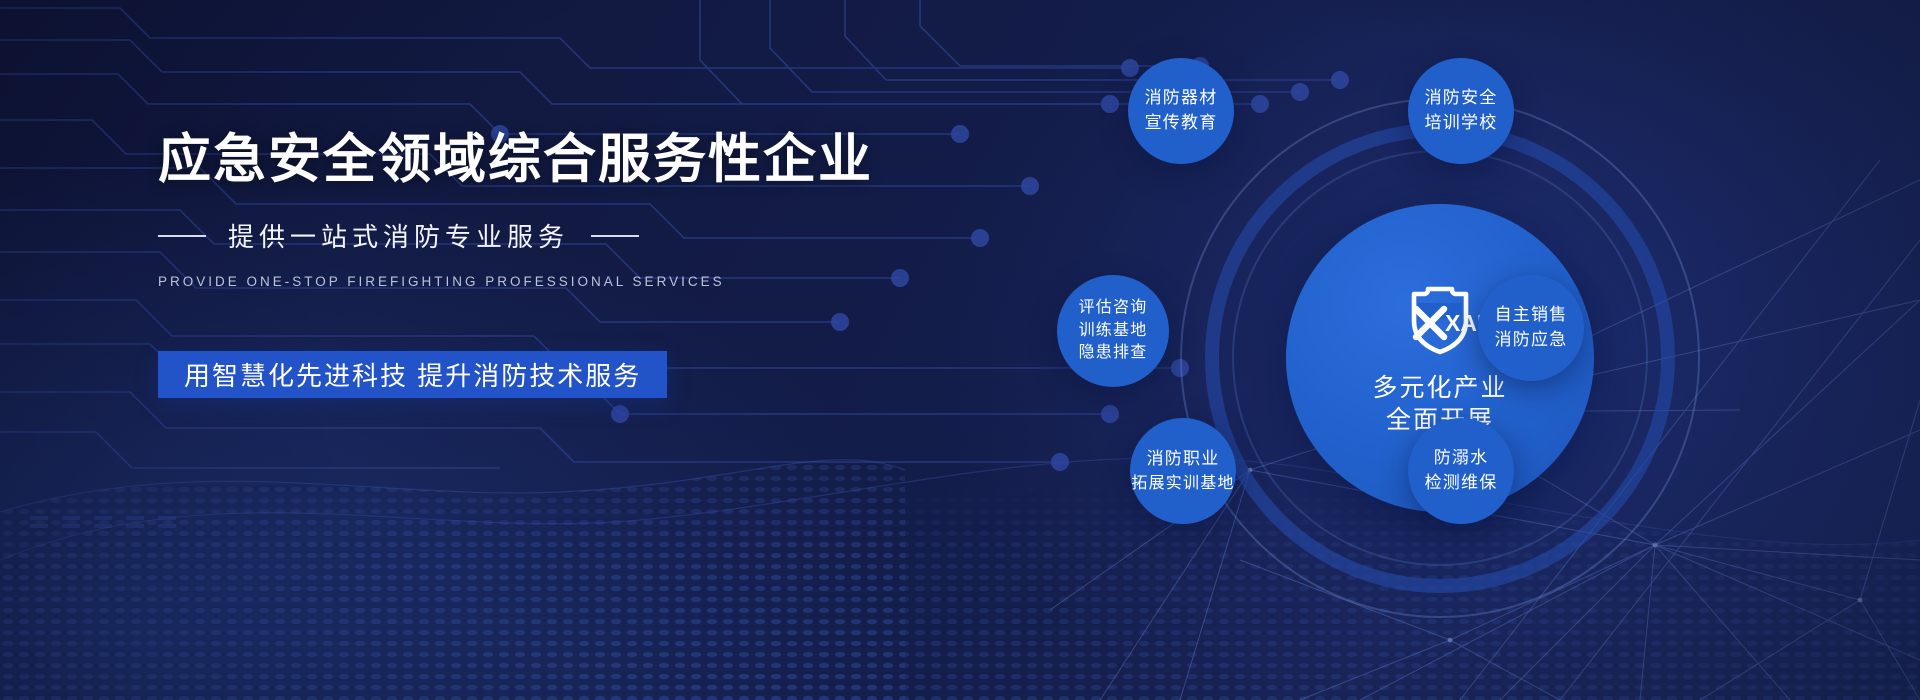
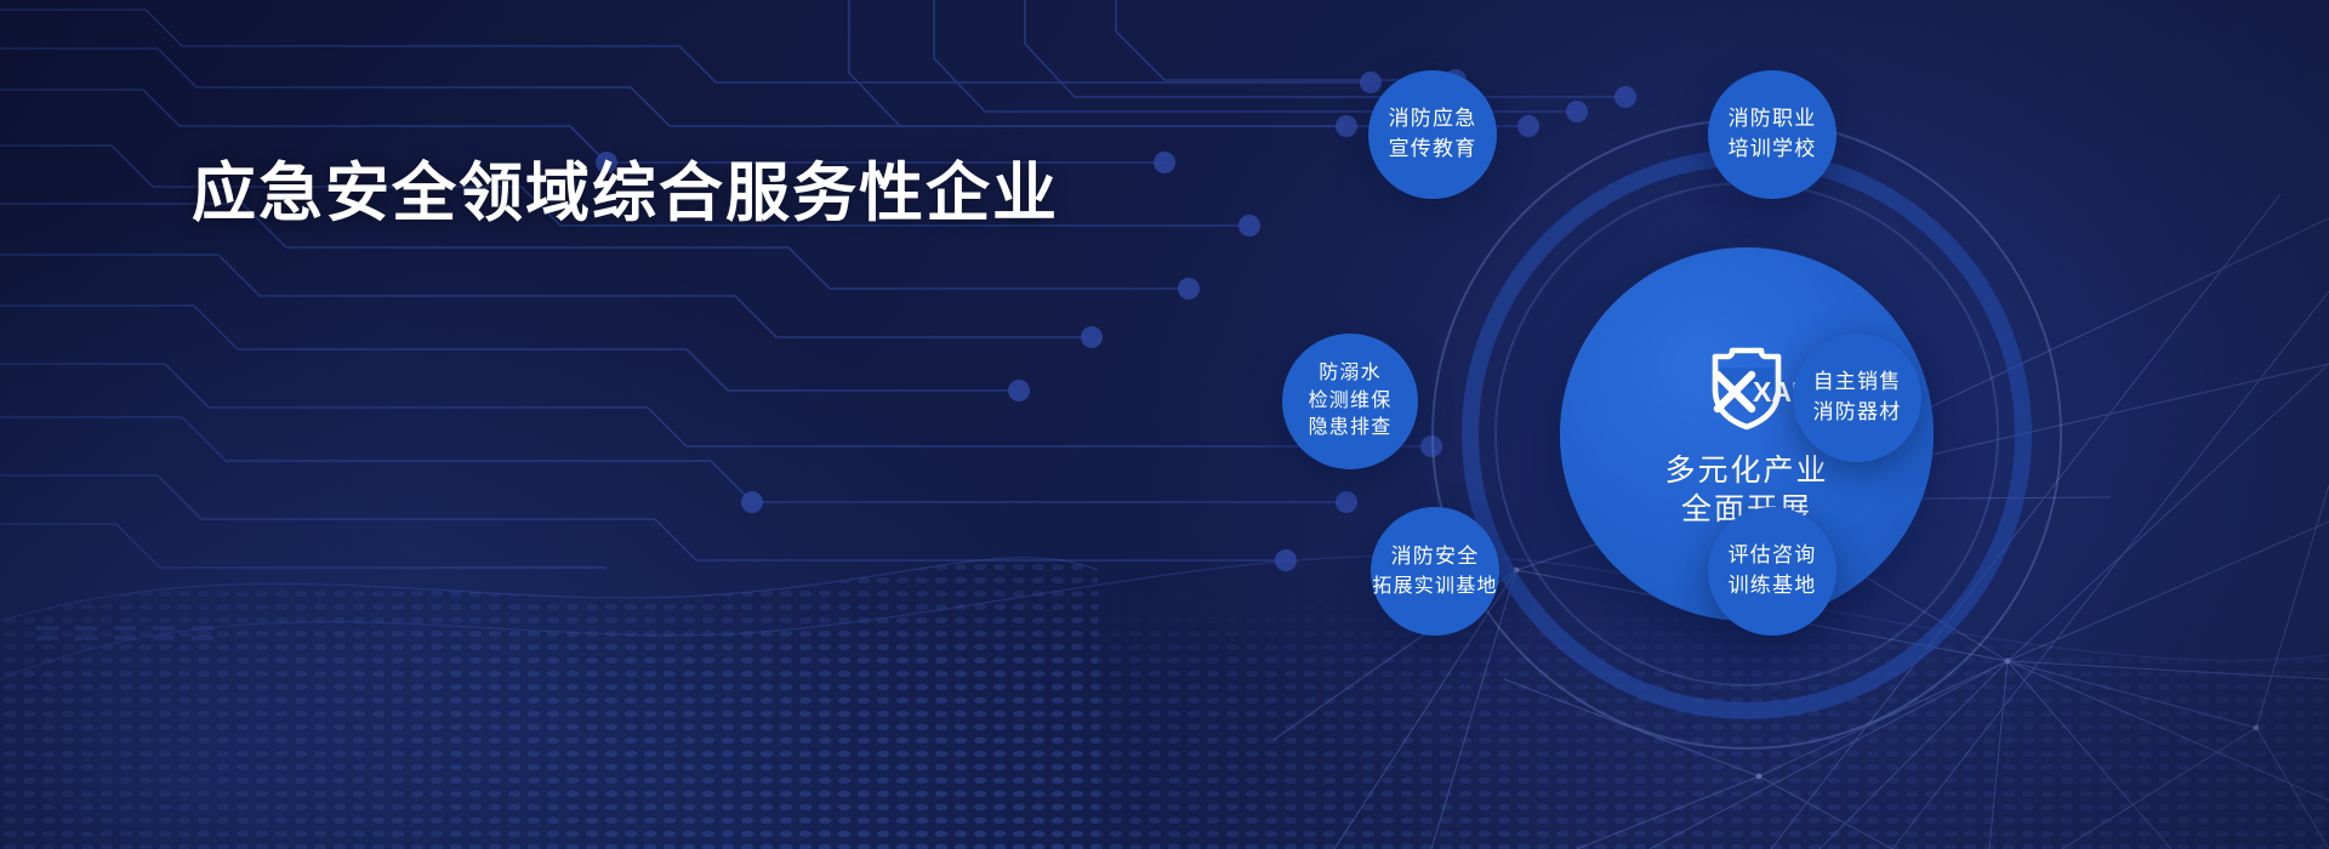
  应急安全领域综合服务性企业
- 提供一站式消防专业服务
- PROVIDE ONE-STOP FIREFIGHTING PROFESSIONAL SERVICES
- 用智慧化先进科技 提升消防技术服务
  多元化产业
  全面展
- 消防器材
+ 消防应急
  宣传教育
- 消防安全
+ 消防职业
  培训学校
- 评估咨询
+ 防溺水
- 训练基地
+ 检测维保
  隐患排查
  自主销售
- 消防应急
+ 消防器材
- 消防职业
+ 消防安全
  拓展实训基地
- 防溺水
+ 评估咨询
- 检测维保
+ 训练基地
